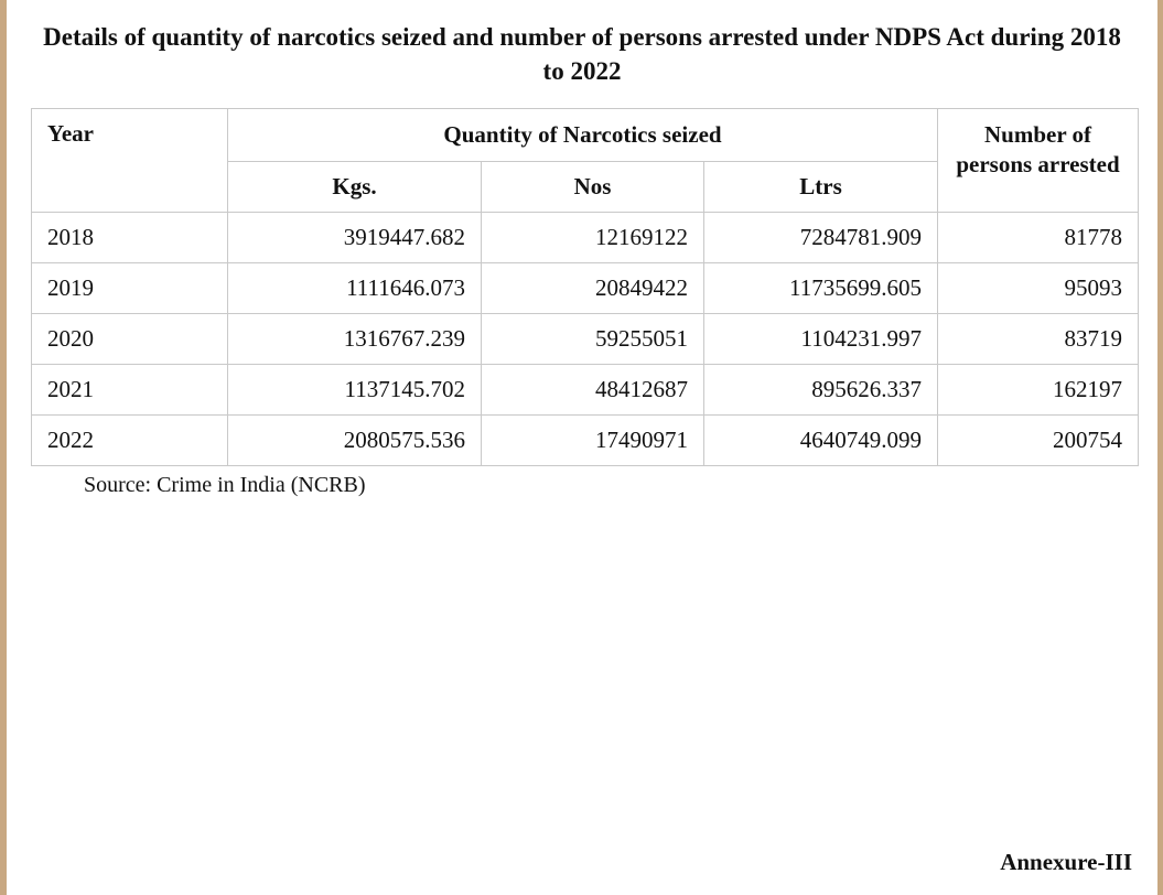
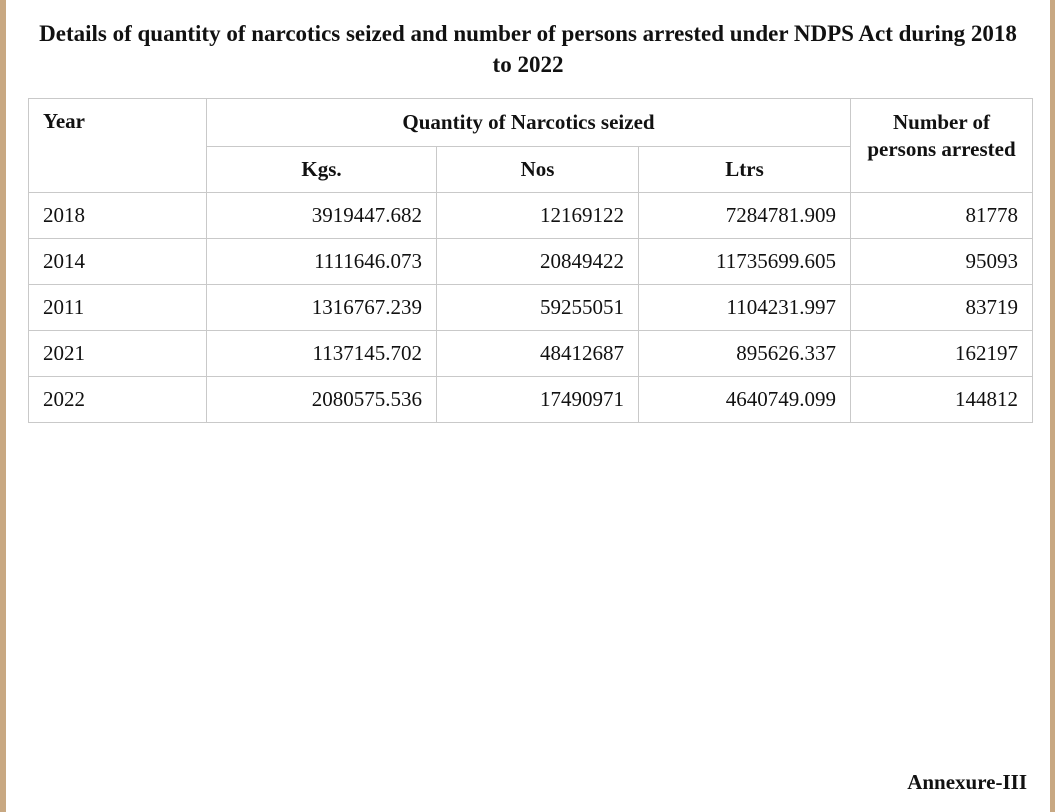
  Details of quantity of narcotics seized and number of persons arrested under NDPS Act during 2018 to 2022
  Year	Quantity of Narcotics seized	Number of persons arrested
  Kgs.	Nos	Ltrs
  2018	3919447.682	12169122	7284781.909	81778
- 2019	1111646.073	20849422	11735699.605	95093
+ 2014	1111646.073	20849422	11735699.605	95093
- 2020	1316767.239	59255051	1104231.997	83719
+ 2011	1316767.239	59255051	1104231.997	83719
  2021	1137145.702	48412687	895626.337	162197
- 2022	2080575.536	17490971	4640749.099	200754
+ 2022	2080575.536	17490971	4640749.099	144812
- Source: Crime in India (NCRB)
  Annexure-III
